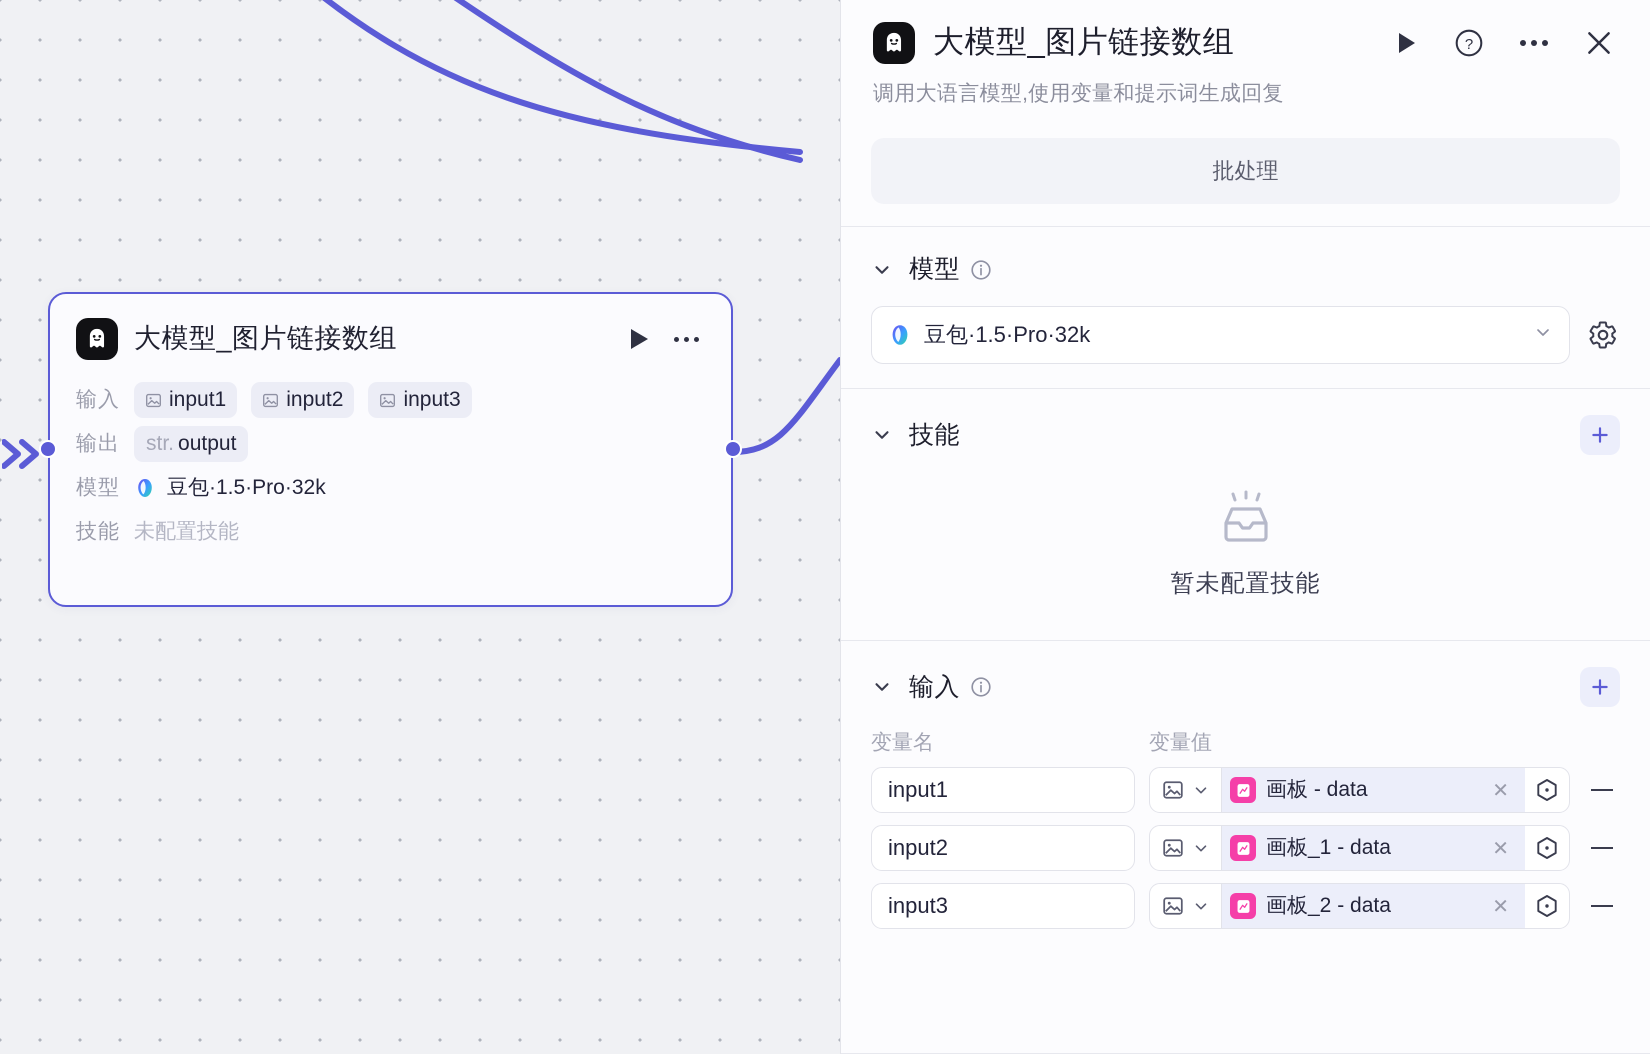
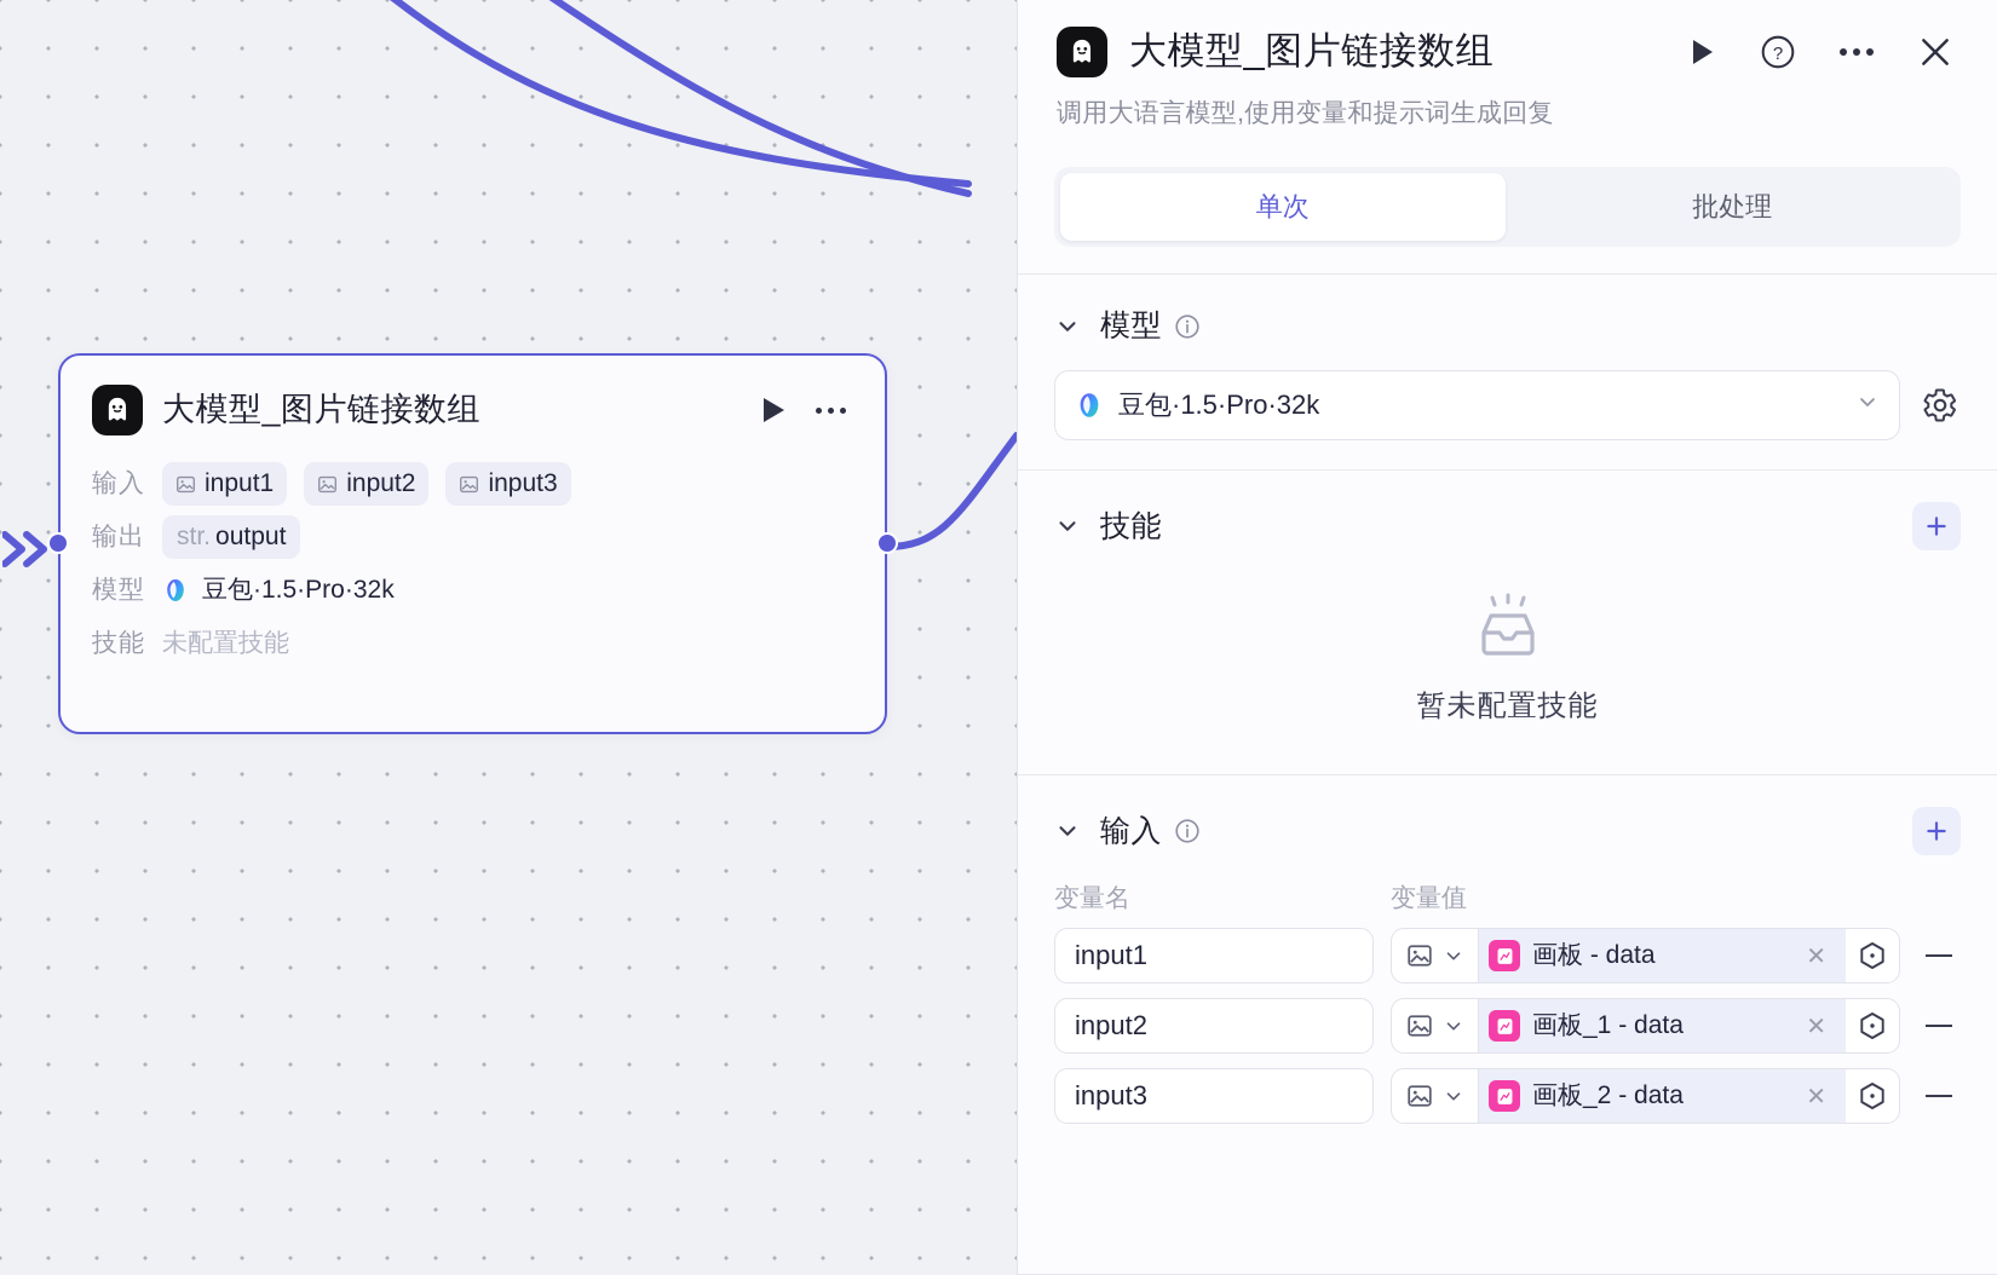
  大模型_图片链接数组
  输入
  input1
  input2
  input3
  输出
  str. output
  模型
  豆包·1.5·Pro·32k
  技能
  未配置技能
  大模型_图片链接数组
  ?
  调用大语言模型,使用变量和提示词生成回复
+ 单次
  批处理
  模型
  豆包·1.5·Pro·32k
  技能
  暂未配置技能
  输入
  变量名
  变量值
  input1
  画板 - data
  ✕
  input2
  画板_1 - data
  ✕
  input3
  画板_2 - data
  ✕
